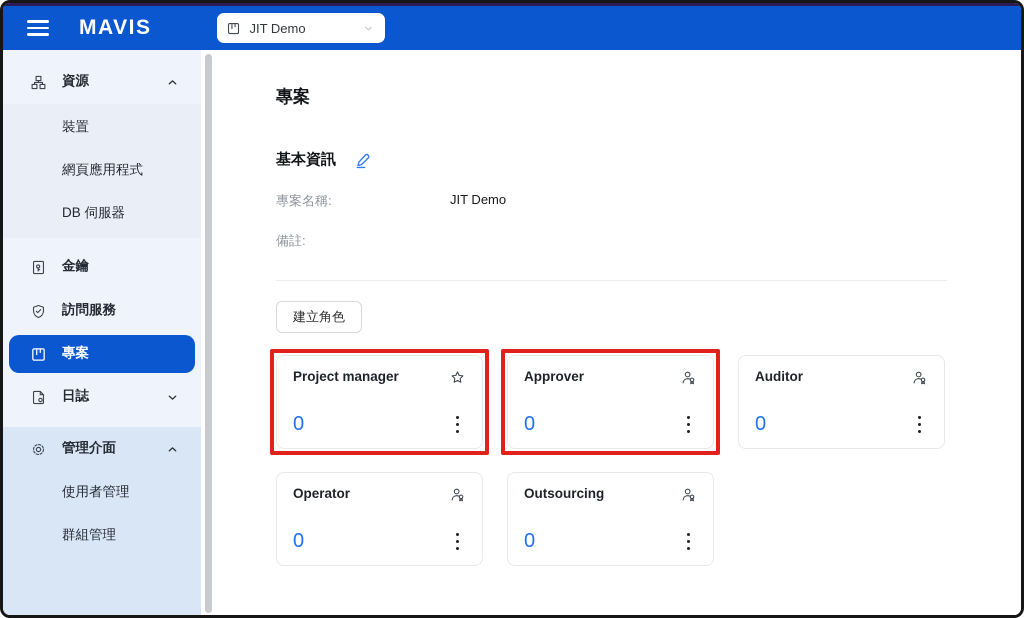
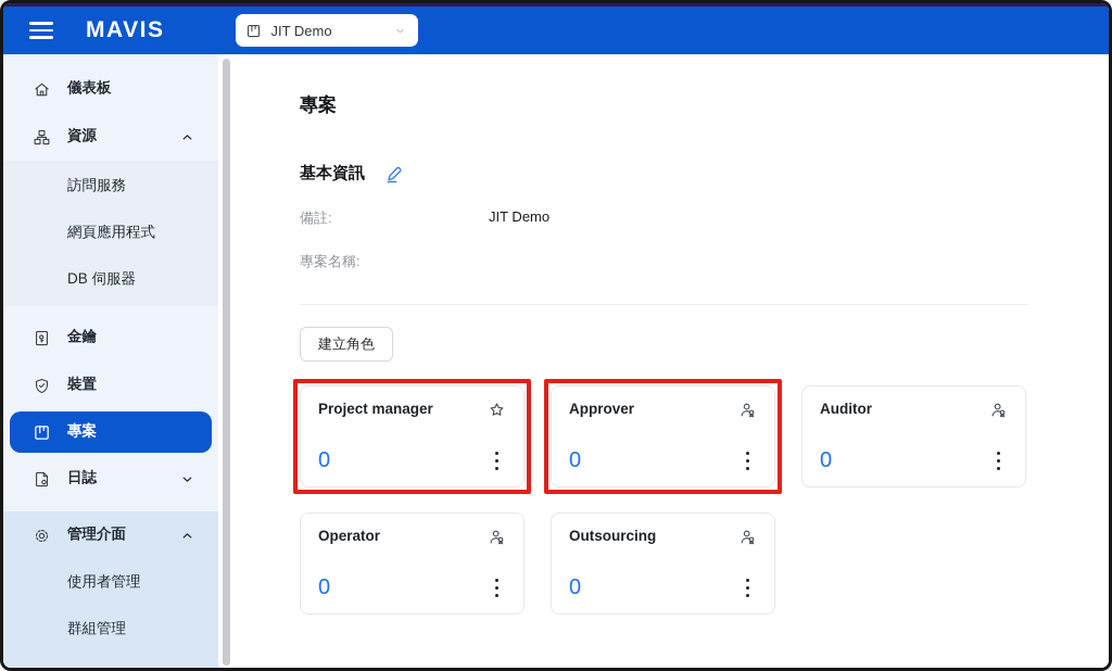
  MAVIS
  JIT Demo
+ 儀表板
  資源
- 裝置
+ 訪問服務
  網頁應用程式
  DB 伺服器
  金鑰
- 訪問服務
+ 裝置
  專案
  日誌
  管理介面
  使用者管理
  群組管理
  專案
  基本資訊
- 專案名稱:
+ 備註:
  JIT Demo
- 備註:
+ 專案名稱:
  建立角色
  Project manager
  0
  Approver
  0
  Auditor
  0
  Operator
  0
  Outsourcing
  0
